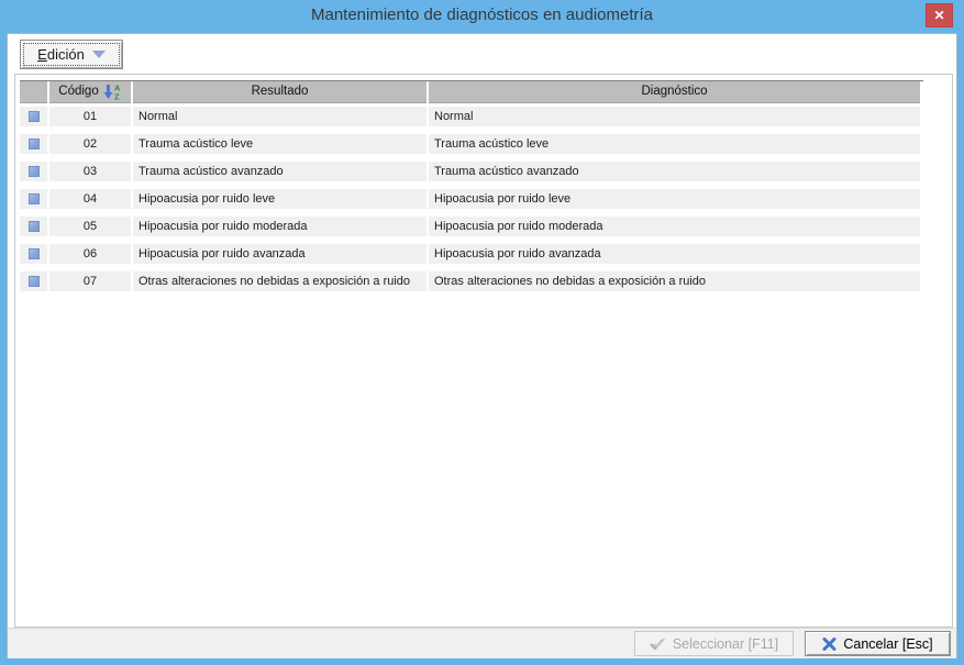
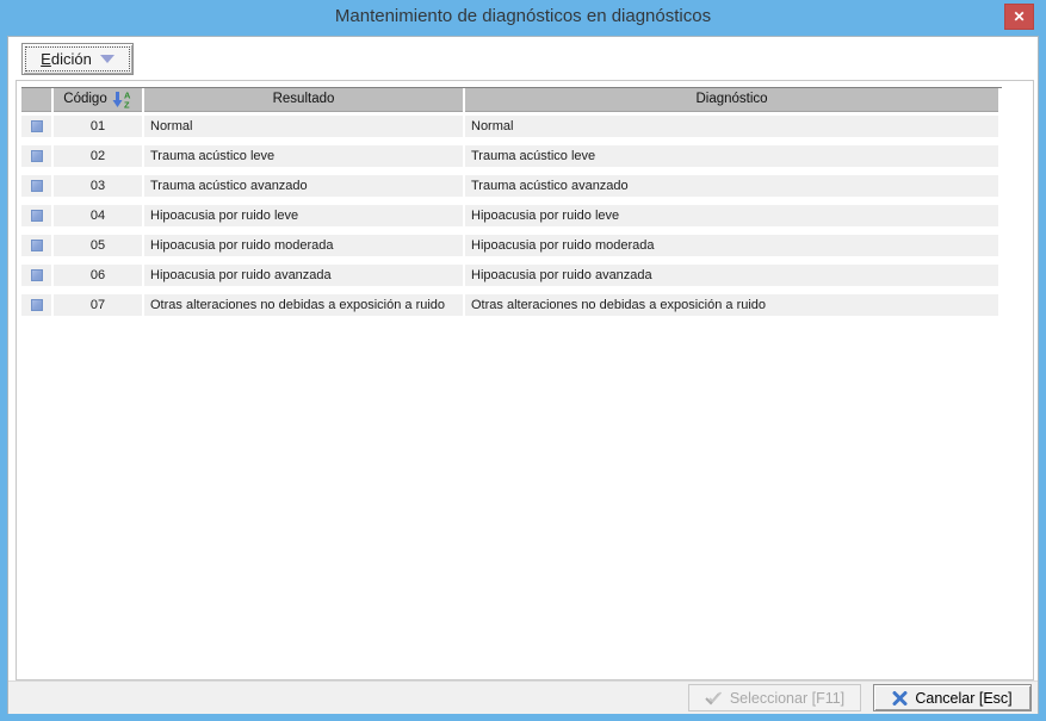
- Mantenimiento de diagnósticos en audiometría
+ Mantenimiento de diagnósticos en diagnósticos
  ✕
  Edición
  Código
  A
  Z
  Resultado
  Diagnóstico
  01
  Normal
  Normal
  02
  Trauma acústico leve
  Trauma acústico leve
  03
  Trauma acústico avanzado
  Trauma acústico avanzado
  04
  Hipoacusia por ruido leve
  Hipoacusia por ruido leve
  05
  Hipoacusia por ruido moderada
  Hipoacusia por ruido moderada
  06
  Hipoacusia por ruido avanzada
  Hipoacusia por ruido avanzada
  07
  Otras alteraciones no debidas a exposición a ruido
  Otras alteraciones no debidas a exposición a ruido
  Seleccionar [F11]
  Cancelar [Esc]
